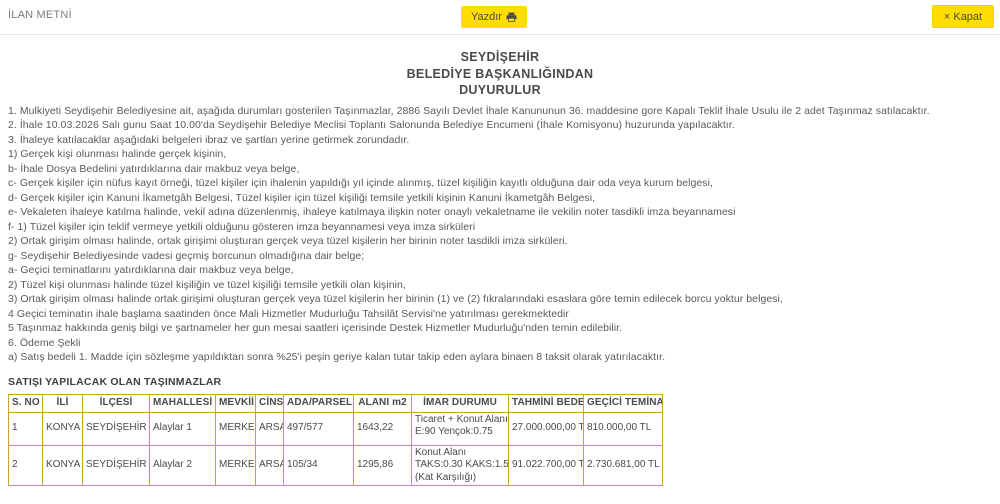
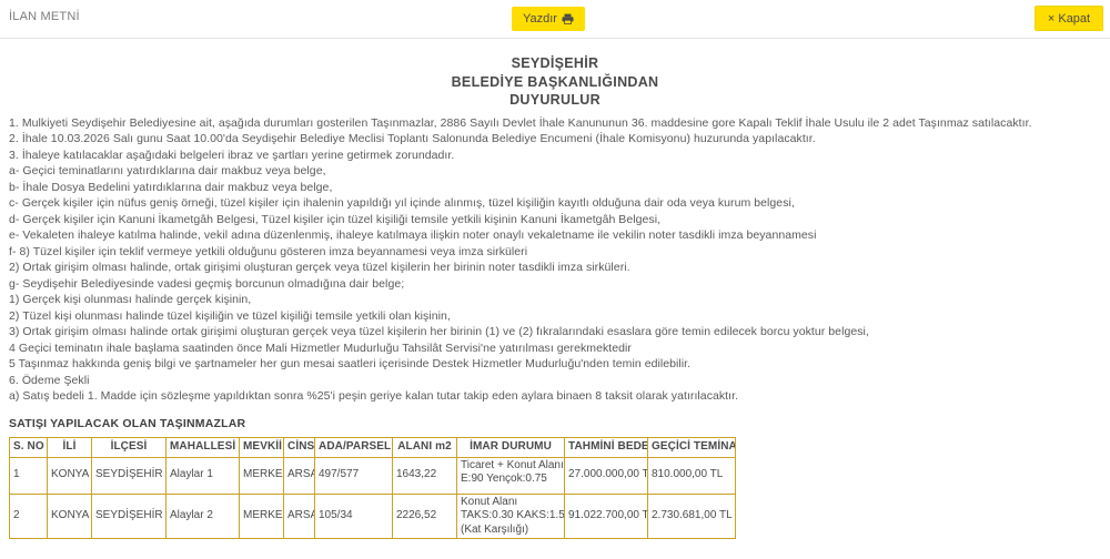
  İLAN METNİ
  Yazdır
  × Kapat
  SEYDİŞEHİR
  BELEDİYE BAŞKANLIĞINDAN
  DUYURULUR
  1. Mulkiyeti Seydişehir Belediyesine ait, aşağıda durumları gosterilen Taşınmazlar, 2886 Sayılı Devlet İhale Kanununun 36. maddesine gore Kapalı Teklif İhale Usulu ile 2 adet Taşınmaz satılacaktır.
  2. İhale 10.03.2026 Salı gunu Saat 10.00'da Seydişehir Belediye Meclisi Toplantı Salonunda Belediye Encumeni (İhale Komisyonu) huzurunda yapılacaktır.
  3. İhaleye katılacaklar aşağıdaki belgeleri ibraz ve şartları yerine getirmek zorundadır.
- 1) Gerçek kişi olunması halinde gerçek kişinin,
+ a- Geçici teminatlarını yatırdıklarına dair makbuz veya belge,
  b- İhale Dosya Bedelini yatırdıklarına dair makbuz veya belge,
- c- Gerçek kişiler için nüfus kayıt örneği, tüzel kişiler için ihalenin yapıldığı yıl içinde alınmış, tüzel kişiliğin kayıtlı olduğuna dair oda veya kurum belgesi,
+ c- Gerçek kişiler için nüfus geniş örneği, tüzel kişiler için ihalenin yapıldığı yıl içinde alınmış, tüzel kişiliğin kayıtlı olduğuna dair oda veya kurum belgesi,
  d- Gerçek kişiler için Kanuni İkametgâh Belgesi, Tüzel kişiler için tüzel kişiliği temsile yetkili kişinin Kanuni İkametgâh Belgesi,
  e- Vekaleten ihaleye katılma halinde, vekil adına düzenlenmiş, ihaleye katılmaya ilişkin noter onaylı vekaletname ile vekilin noter tasdikli imza beyannamesi
- f- 1) Tüzel kişiler için teklif vermeye yetkili olduğunu gösteren imza beyannamesi veya imza sirküleri
+ f- 8) Tüzel kişiler için teklif vermeye yetkili olduğunu gösteren imza beyannamesi veya imza sirküleri
  2) Ortak girişim olması halinde, ortak girişimi oluşturan gerçek veya tüzel kişilerin her birinin noter tasdikli imza sirküleri.
  g- Seydişehir Belediyesinde vadesi geçmiş borcunun olmadığına dair belge;
- a- Geçici teminatlarını yatırdıklarına dair makbuz veya belge,
+ 1) Gerçek kişi olunması halinde gerçek kişinin,
  2) Tüzel kişi olunması halinde tüzel kişiliğin ve tüzel kişiliği temsile yetkili olan kişinin,
  3) Ortak girişim olması halinde ortak girişimi oluşturan gerçek veya tüzel kişilerin her birinin (1) ve (2) fıkralarındaki esaslara göre temin edilecek borcu yoktur belgesi,
  4 Geçici teminatın ihale başlama saatinden önce Mali Hizmetler Mudurluğu Tahsilât Servisi'ne yatırılması gerekmektedir
  5 Taşınmaz hakkında geniş bilgi ve şartnameler her gun mesai saatleri içerisinde Destek Hizmetler Mudurluğu'nden temin edilebilir.
  6. Ödeme Şekli
  a) Satış bedeli 1. Madde için sözleşme yapıldıktan sonra %25'i peşin geriye kalan tutar takip eden aylara binaen 8 taksit olarak yatırılacaktır.
  SATIŞI YAPILACAK OLAN TAŞINMAZLAR
  S. NO	İLİ	İLÇESİ	MAHALLESİ	MEVKİİ	CİNS	ADA/PARSEL	ALANI m2	İMAR DURUMU	TAHMİNİ BEDE	GEÇİCİ TEMİNA
  1	KONYA	SEYDİŞEHİR	Alaylar 1	MERKE	ARSA	497/577	1643,22	Ticaret + Konut AlanıE:90 Yençok:0.75	27.000.000,00 T	810.000,00 TL
- 2	KONYA	SEYDİŞEHİR	Alaylar 2	MERKE	ARSA	105/34	1295,86	Konut AlanıTAKS:0.30 KAKS:1.5(Kat Karşılığı)	91.022.700,00 T	2.730.681,00 TL
+ 2	KONYA	SEYDİŞEHİR	Alaylar 2	MERKE	ARSA	105/34	2226,52	Konut AlanıTAKS:0.30 KAKS:1.5(Kat Karşılığı)	91.022.700,00 T	2.730.681,00 TL
